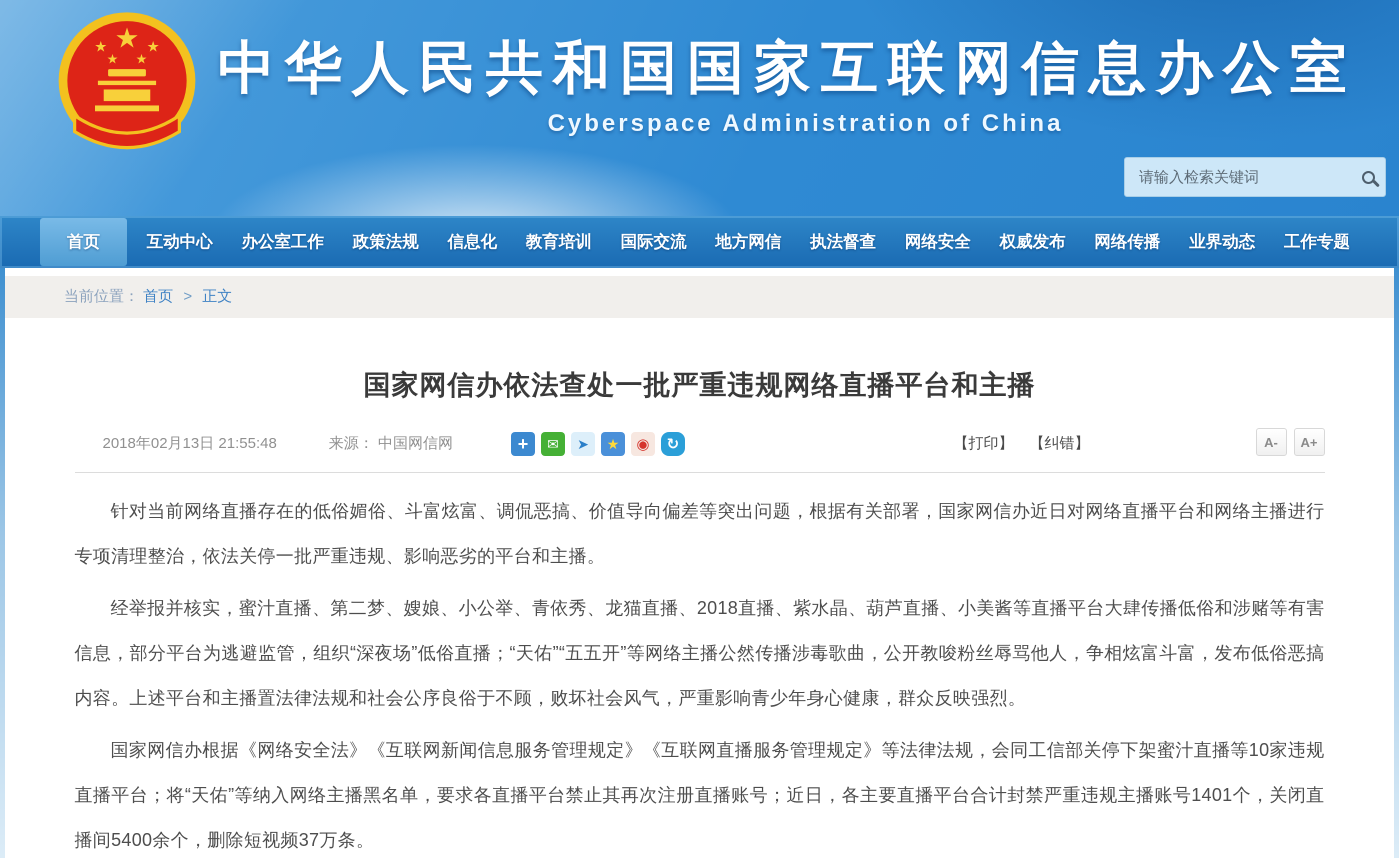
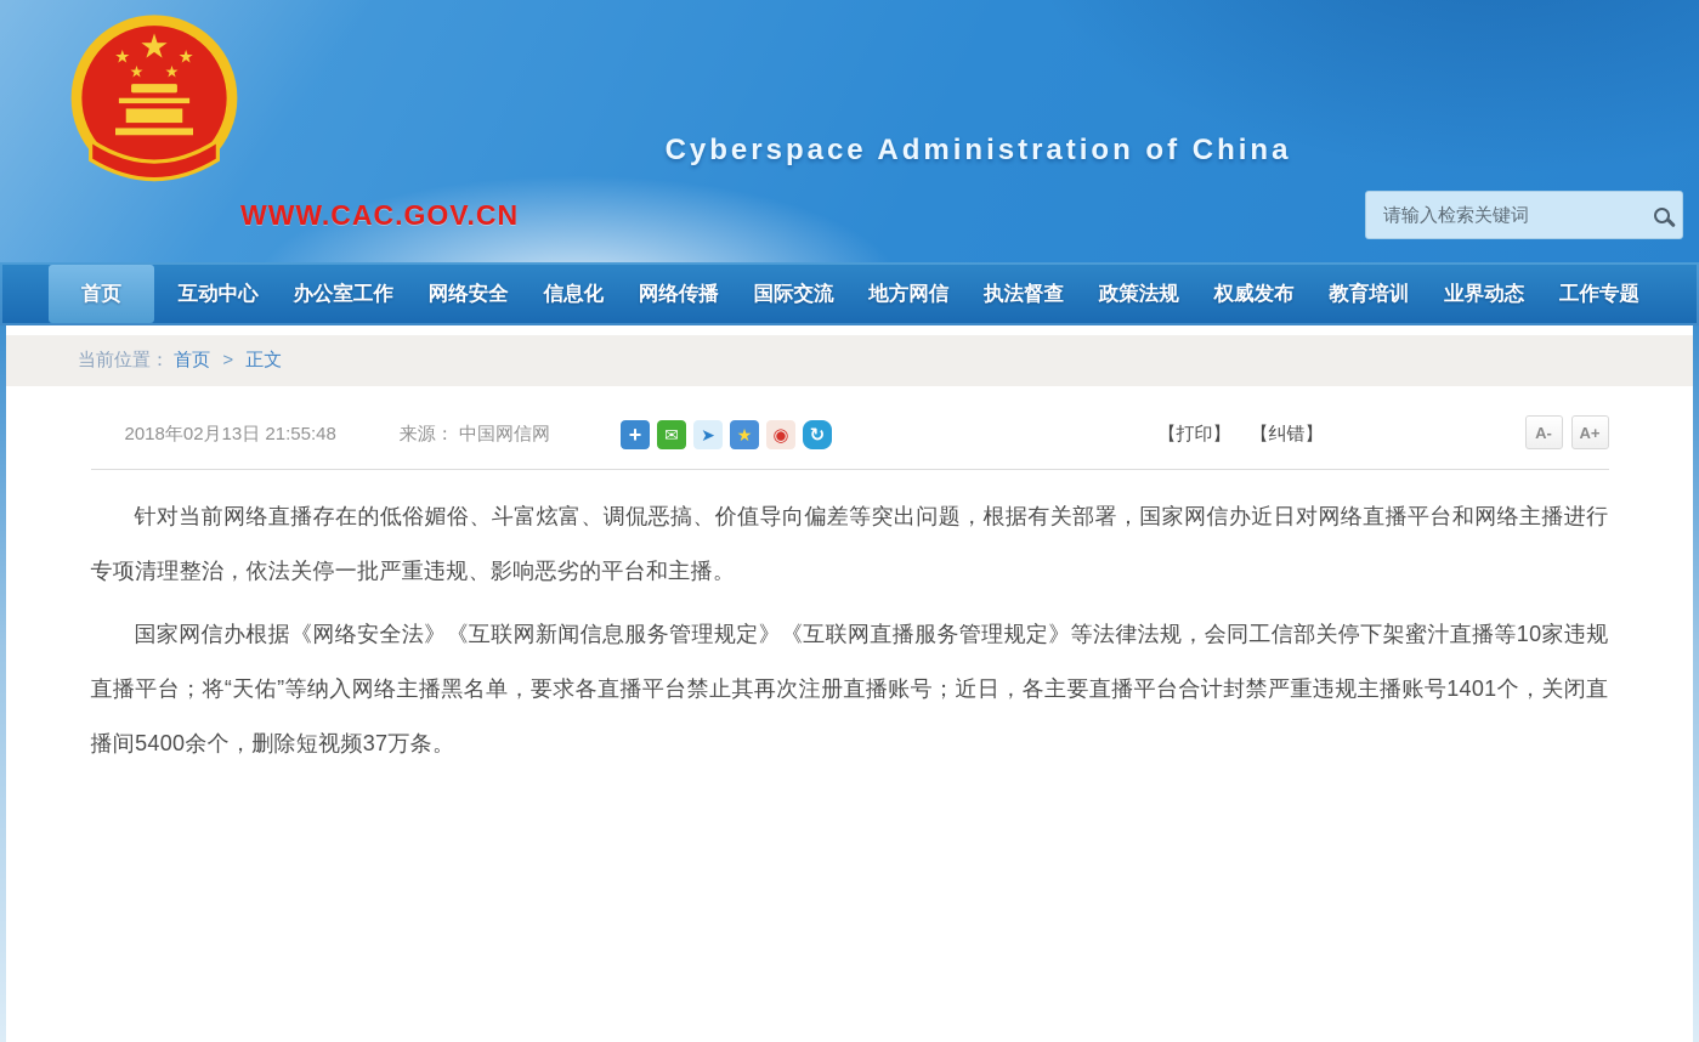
  ★
  ★
  ★
  ★
  ★
- 中华人民共和国国家互联网信息办公室
  Cyberspace Administration of China
+ WWW.CAC.GOV.CN
  请输入检索关键词
  首页
  互动中心
  办公室工作
- 政策法规
+ 网络安全
  信息化
- 教育培训
+ 网络传播
  国际交流
  地方网信
  执法督查
- 网络安全
+ 政策法规
  权威发布
- 网络传播
+ 教育培训
  业界动态
  工作专题
  当前位置： 首页 > 正文
- 国家网信办依法查处一批严重违规网络直播平台和主播
  2018年02月13日 21:55:48
  来源： 中国网信网
  +
  ✉
  ➤
  ★
  ◉
  ↻
  【打印】
  【纠错】
  A-
  A+
  针对当前网络直播存在的低俗媚俗、斗富炫富、调侃恶搞、价值导向偏差等突出问题，根据有关部署，国家网信办近日对网络直播平台和网络主播进行专项清理整治，依法关停一批严重违规、影响恶劣的平台和主播。
- 经举报并核实，蜜汁直播、第二梦、嫂娘、小公举、青依秀、龙猫直播、2018直播、紫水晶、葫芦直播、小美酱等直播平台大肆传播低俗和涉赌等有害信息，部分平台为逃避监管，组织“深夜场”低俗直播；“天佑”“五五开”等网络主播公然传播涉毒歌曲，公开教唆粉丝辱骂他人，争相炫富斗富，发布低俗恶搞内容。上述平台和主播置法律法规和社会公序良俗于不顾，败坏社会风气，严重影响青少年身心健康，群众反映强烈。
  国家网信办根据《网络安全法》《互联网新闻信息服务管理规定》《互联网直播服务管理规定》等法律法规，会同工信部关停下架蜜汁直播等10家违规直播平台；将“天佑”等纳入网络主播黑名单，要求各直播平台禁止其再次注册直播账号；近日，各主要直播平台合计封禁严重违规主播账号1401个，关闭直播间5400余个，删除短视频37万条。
